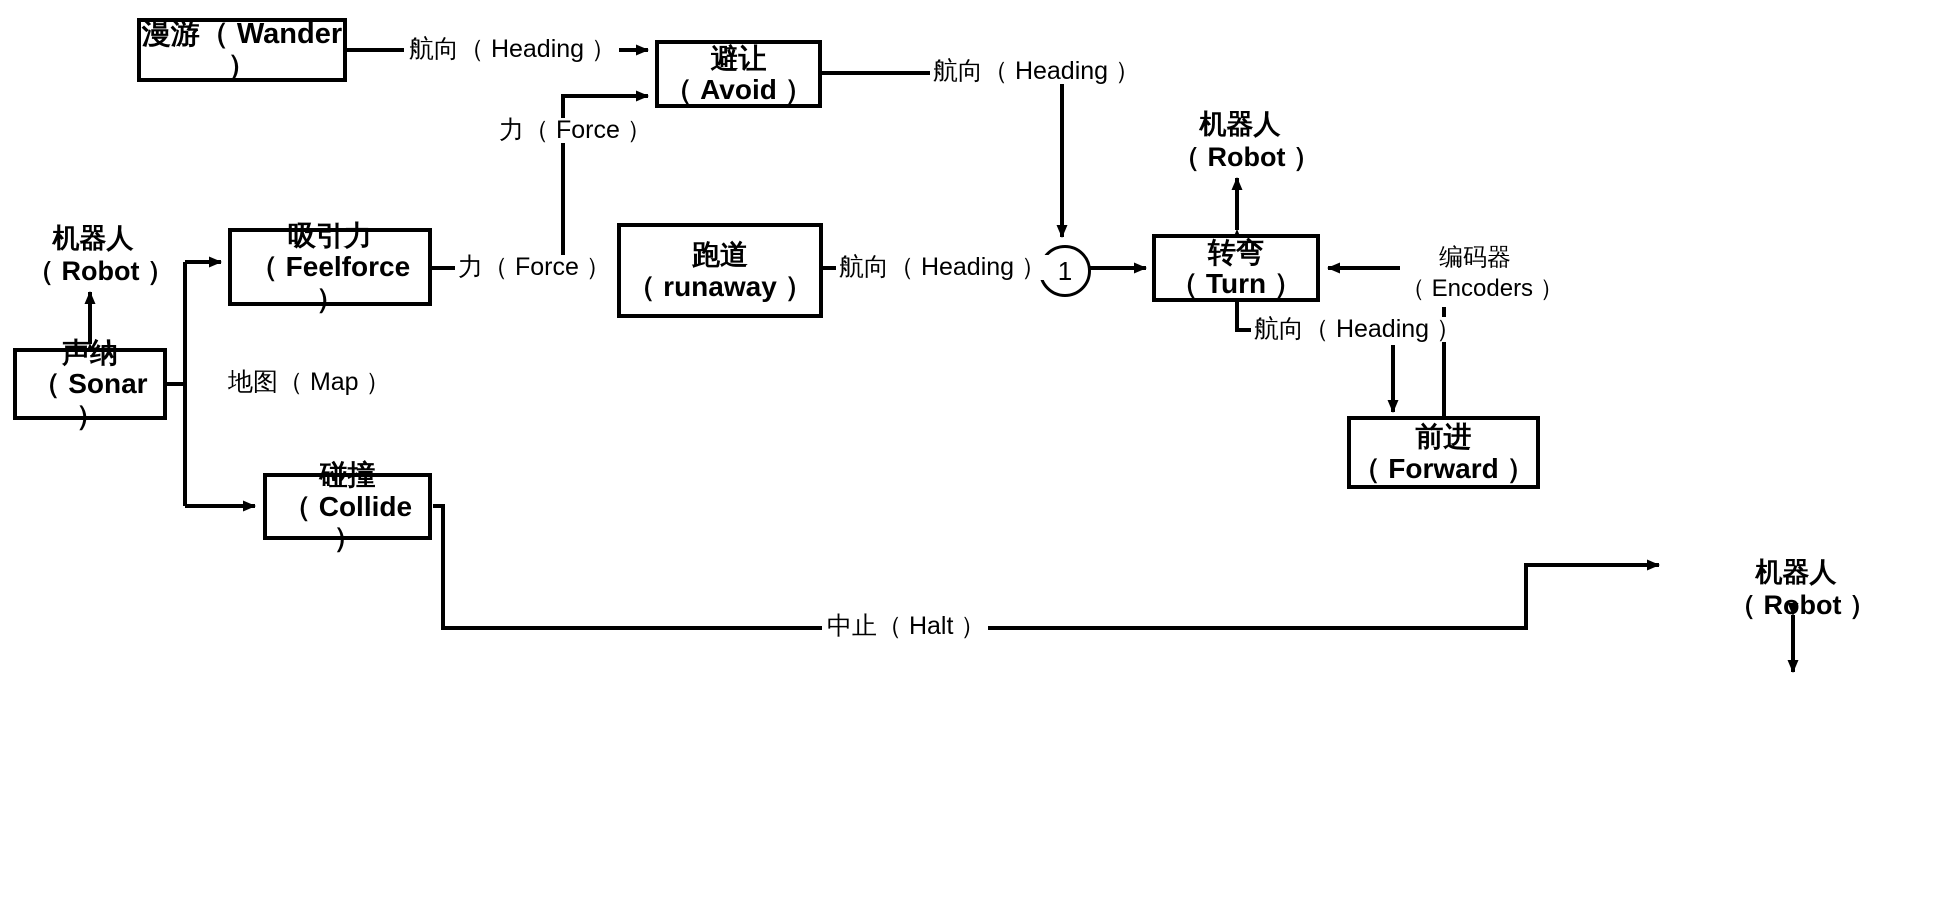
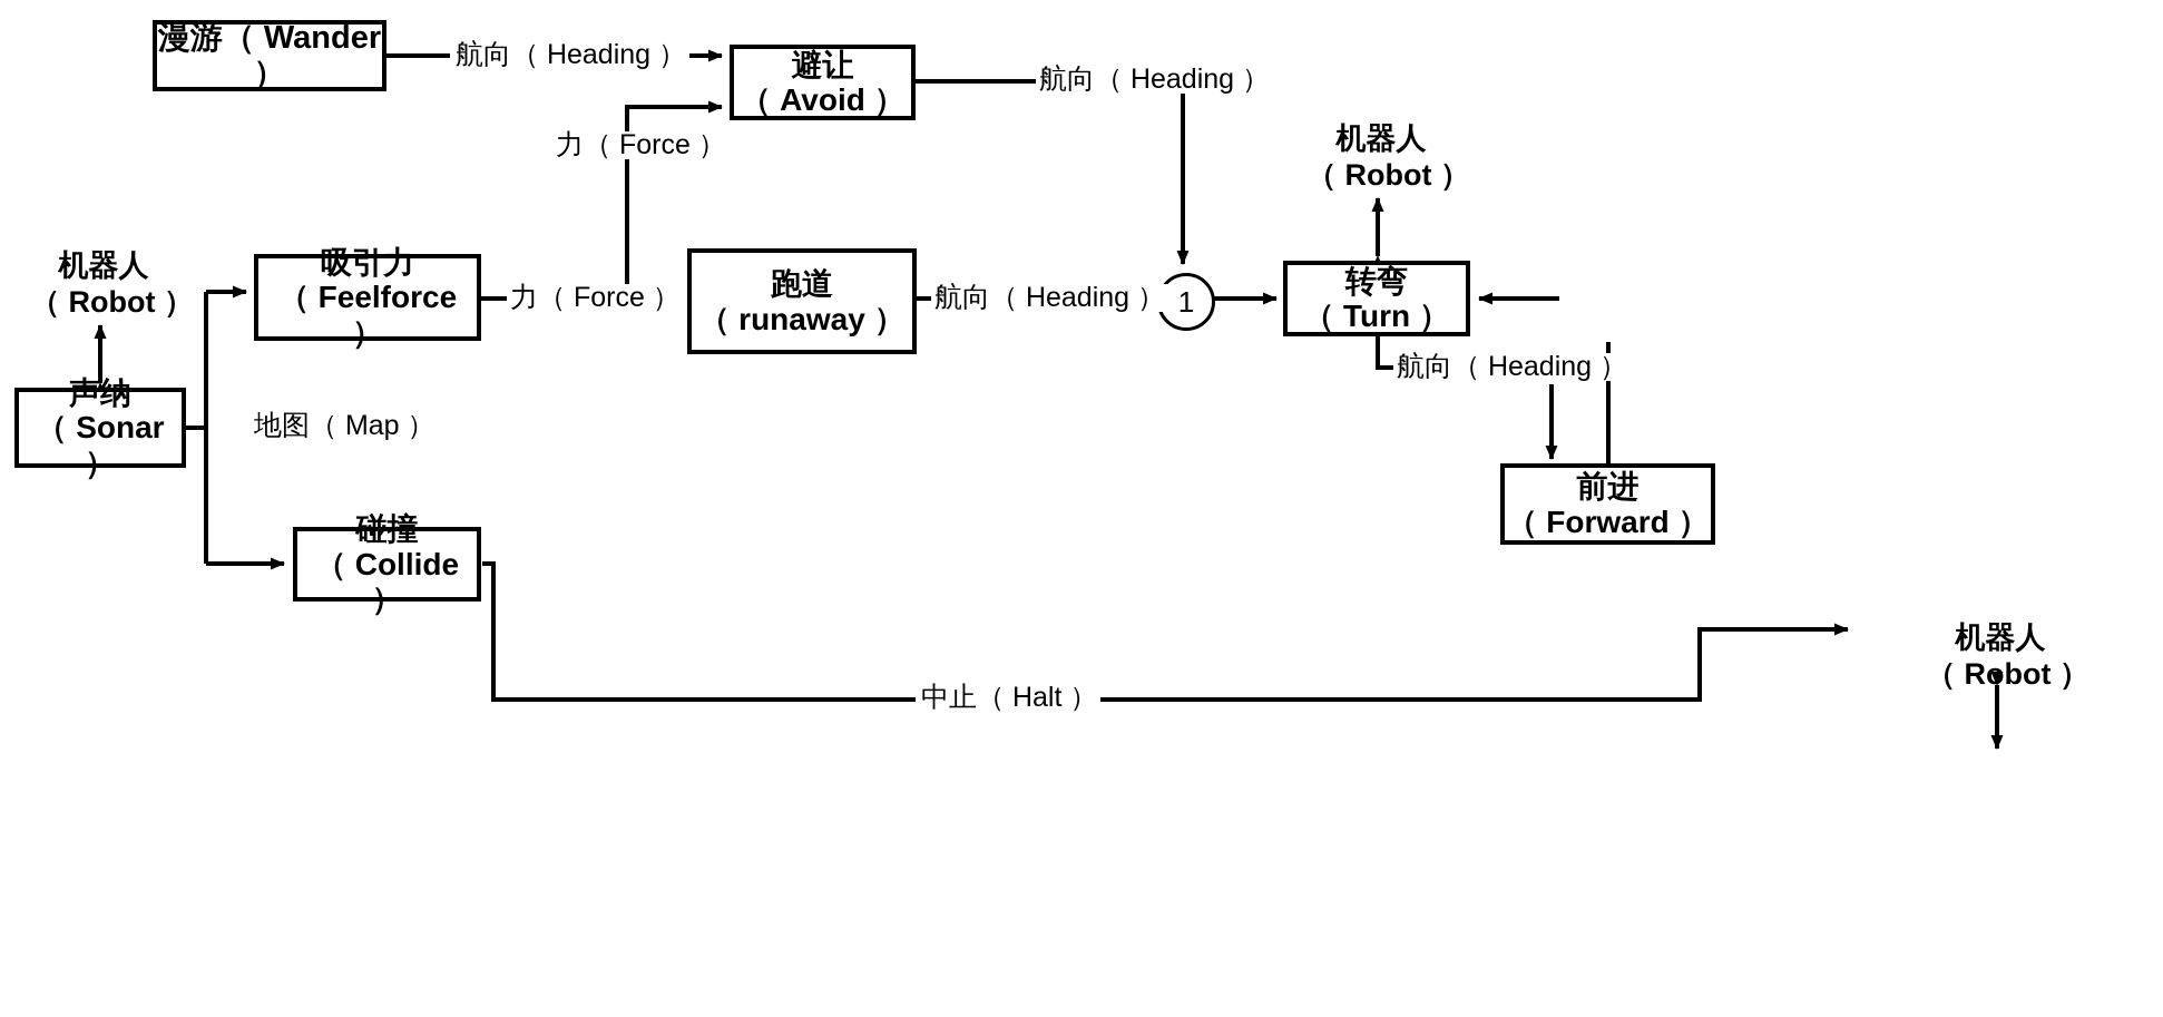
  漫游（ Wander ）
  避让
  （ Avoid ）
  吸引力
  （ Feelforce ）
  跑道
  （ runaway ）
  转弯
  （ Turn ）
  前进
  （ Forward ）
  声纳
  （ Sonar ）
  碰撞
  （ Collide ）
  1
  机器人
  （ Robot ）
  机器人
  （ Robot ）
  机器人
  （ Robot ）
- 编码器
- （ Encoders ）
  航向（ Heading ）
  力（ Force ）
  航向（ Heading ）
  力（ Force ）
  航向（ Heading ）
  航向（ Heading ）
  地图（ Map ）
  中止（ Halt ）
